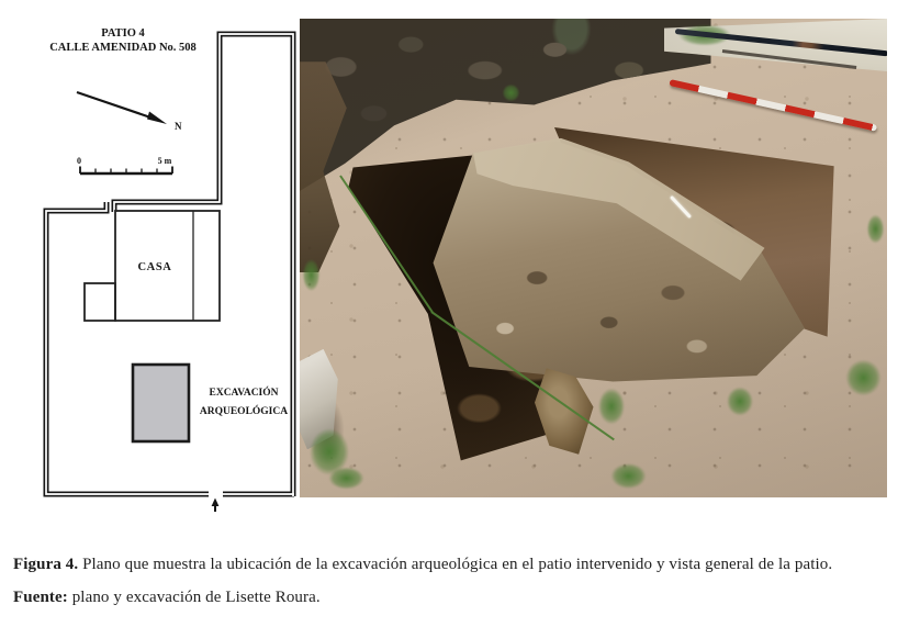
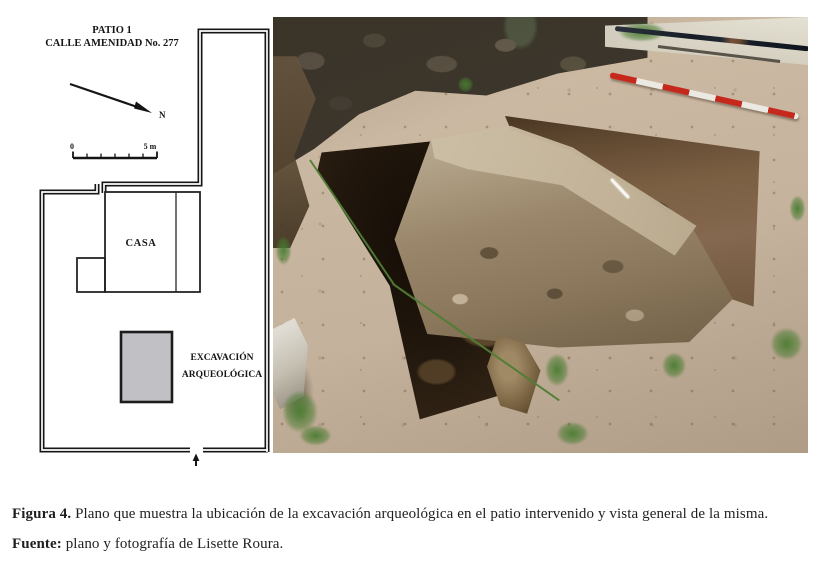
- PATIO 4
+ PATIO 1
- CALLE AMENIDAD No. 508
+ CALLE AMENIDAD No. 277
  N
  0
  5 m
  CASA
  EXCAVACIÓN
  ARQUEOLÓGICA
- Figura 4. Plano que muestra la ubicación de la excavación arqueológica en el patio intervenido y vista general de la patio.
+ Figura 4. Plano que muestra la ubicación de la excavación arqueológica en el patio intervenido y vista general de la misma.
- Fuente: plano y excavación de Lisette Roura.
+ Fuente: plano y fotografía de Lisette Roura.
